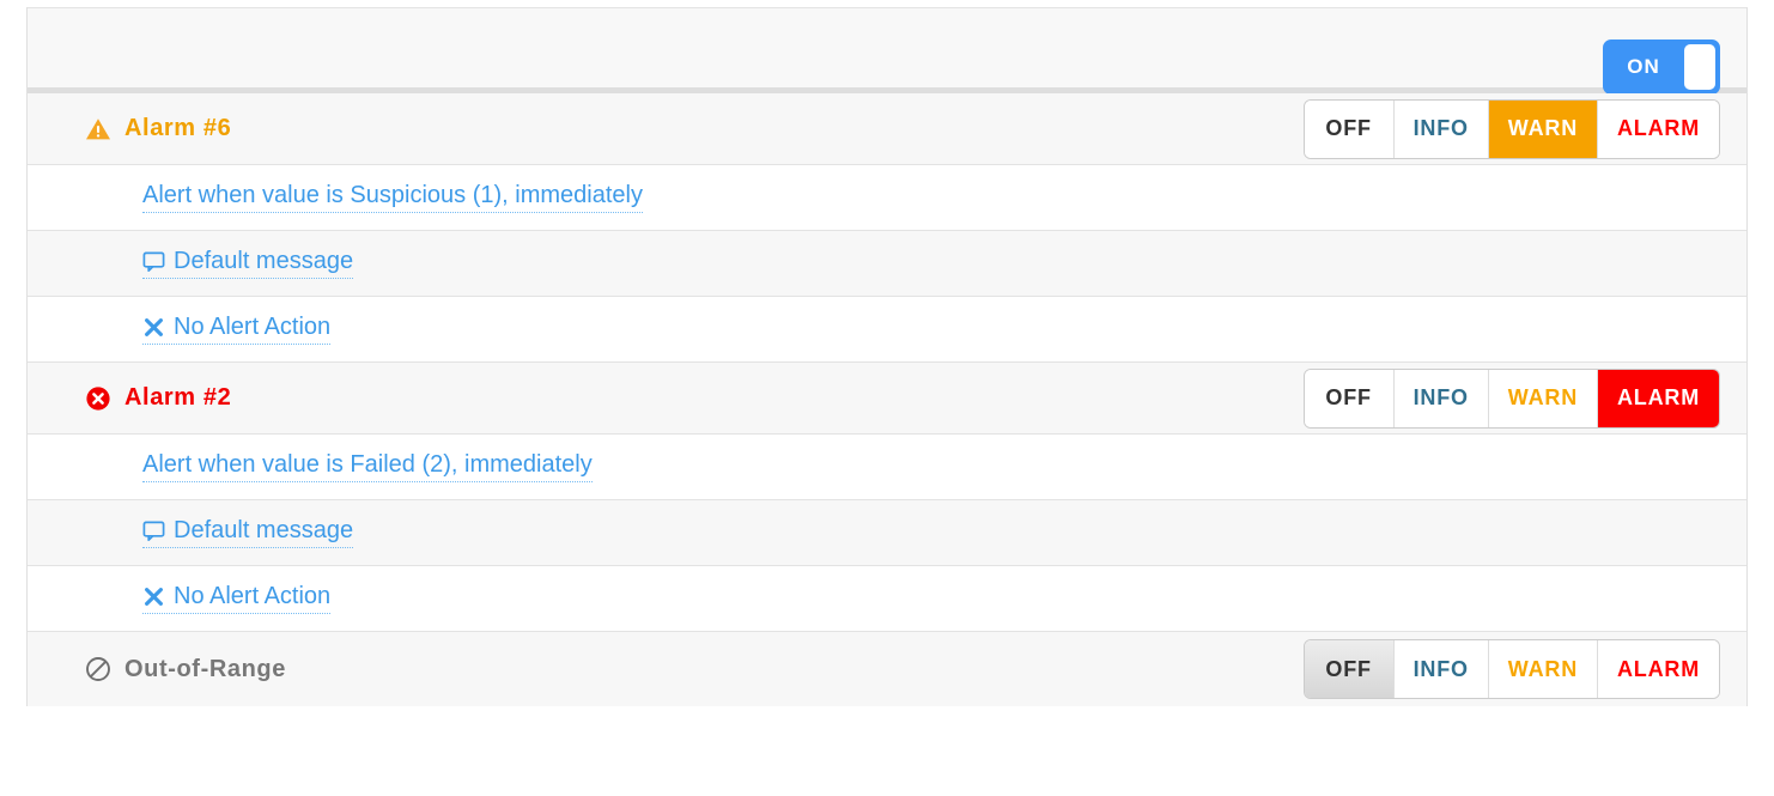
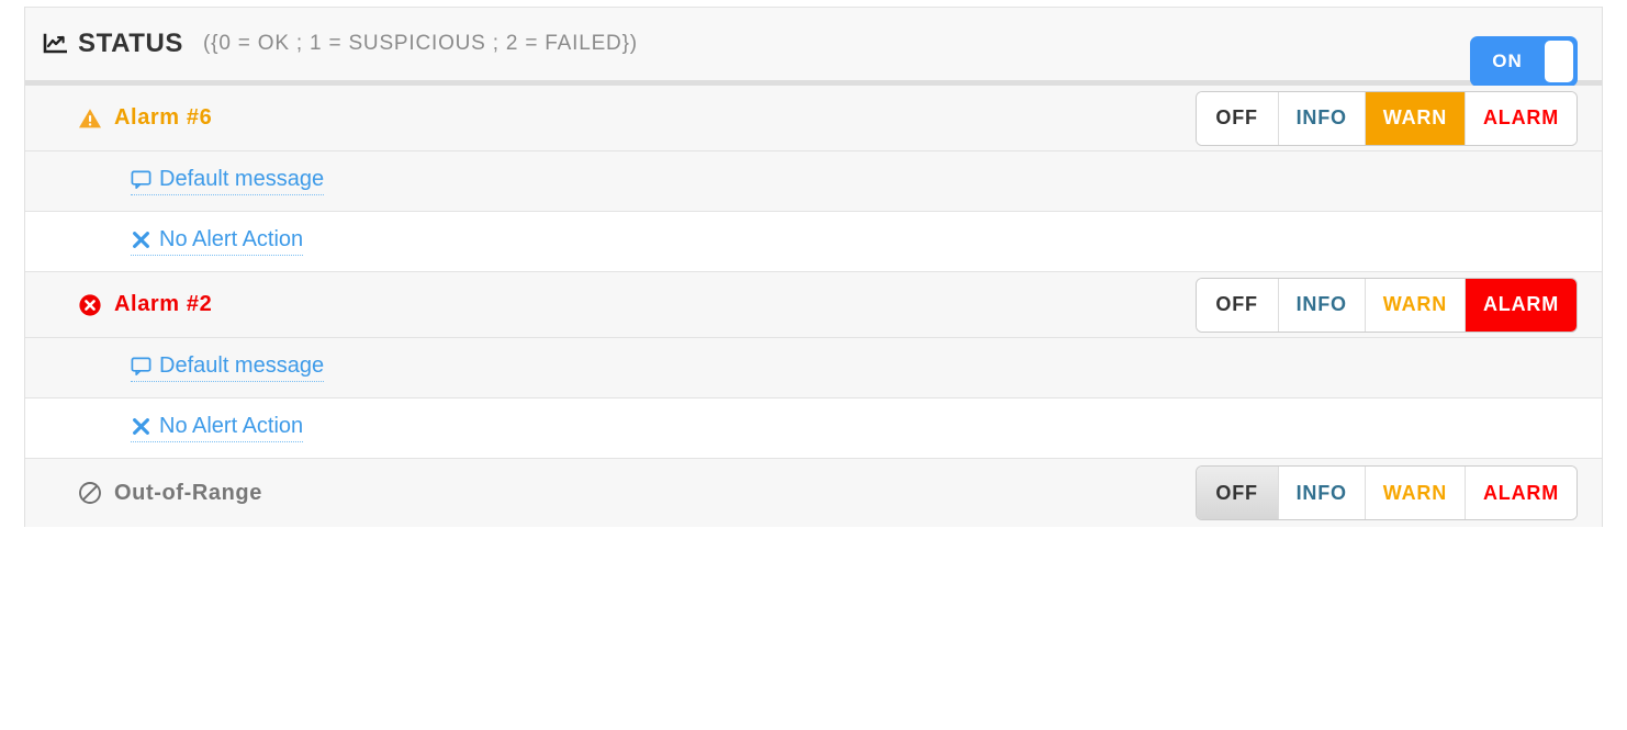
+ STATUS
+ ({0 = OK ; 1 = SUSPICIOUS ; 2 = FAILED})
  ON
  Alarm #6
  OFF
  INFO
  WARN
  ALARM
- Alert when value is Suspicious (1), immediately
  Default message
  No Alert Action
  Alarm #2
  OFF
  INFO
  WARN
  ALARM
- Alert when value is Failed (2), immediately
  Default message
  No Alert Action
  Out-of-Range
  OFF
  INFO
  WARN
  ALARM
